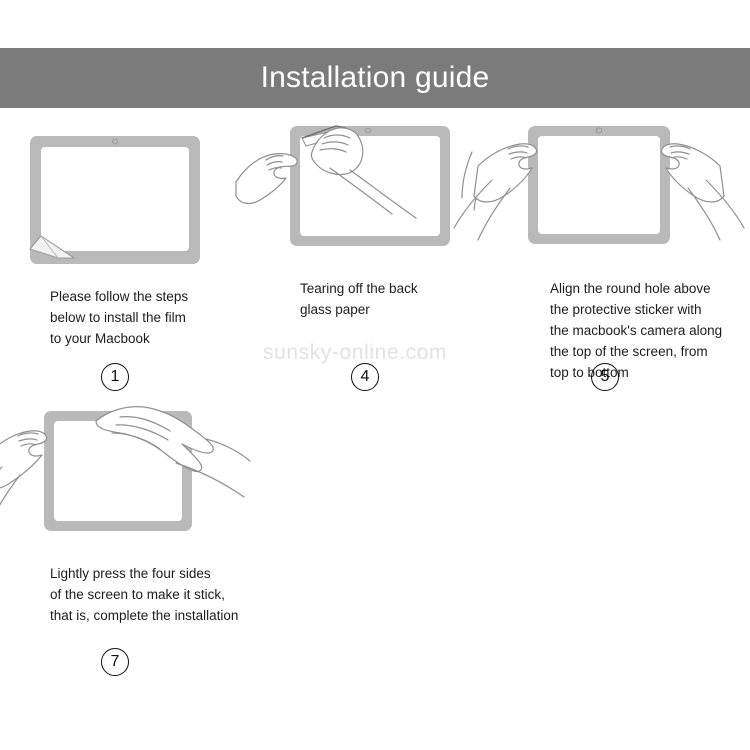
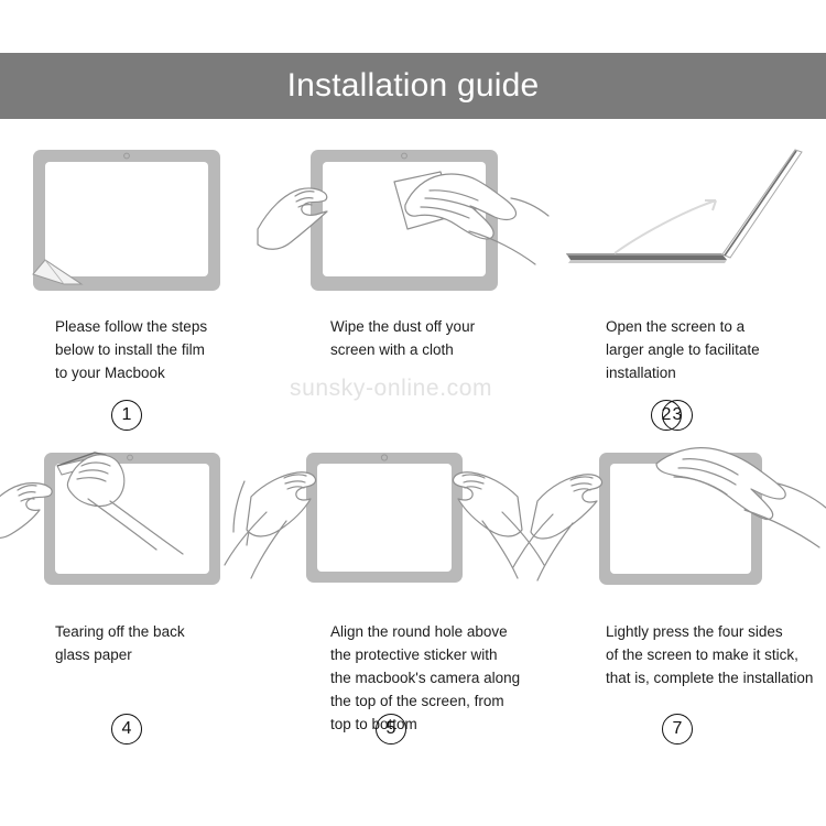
  Installation guide
  sunsky-online.com
  Please follow the steps
  below to install the film
  to your Macbook
  1
+ Wipe the dust off your
+ screen with a cloth
+ 2
+ Open the screen to a
+ larger angle to facilitate
+ installation
+ 3
  Tearing off the back
  glass paper
  4
  Align the round hole above
  the protective sticker with
  the macbook's camera along
  the top of the screen, from
  top to bottom
  5
  Lightly press the four sides
  of the screen to make it stick,
  that is, complete the installation
  7
